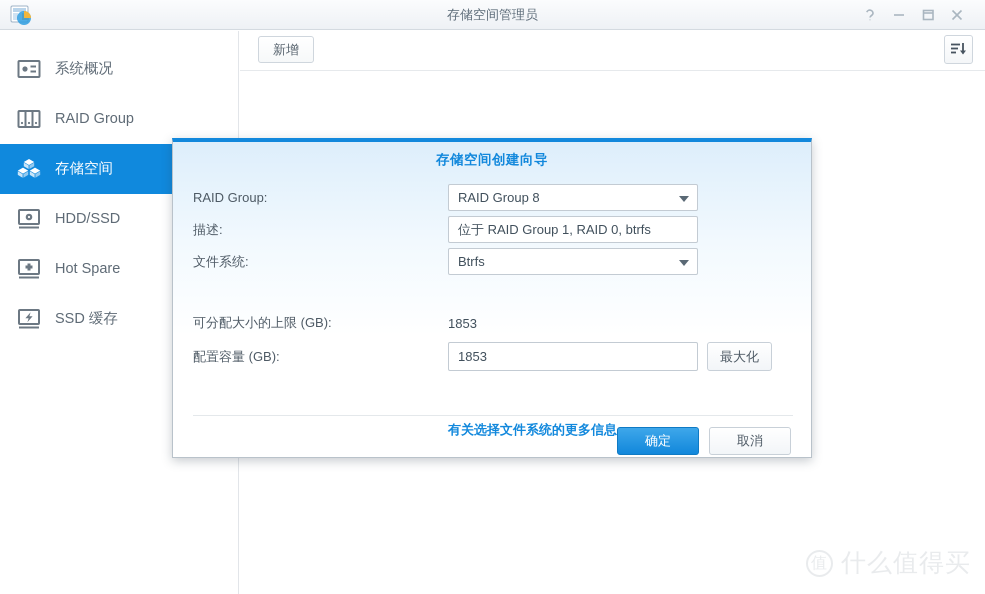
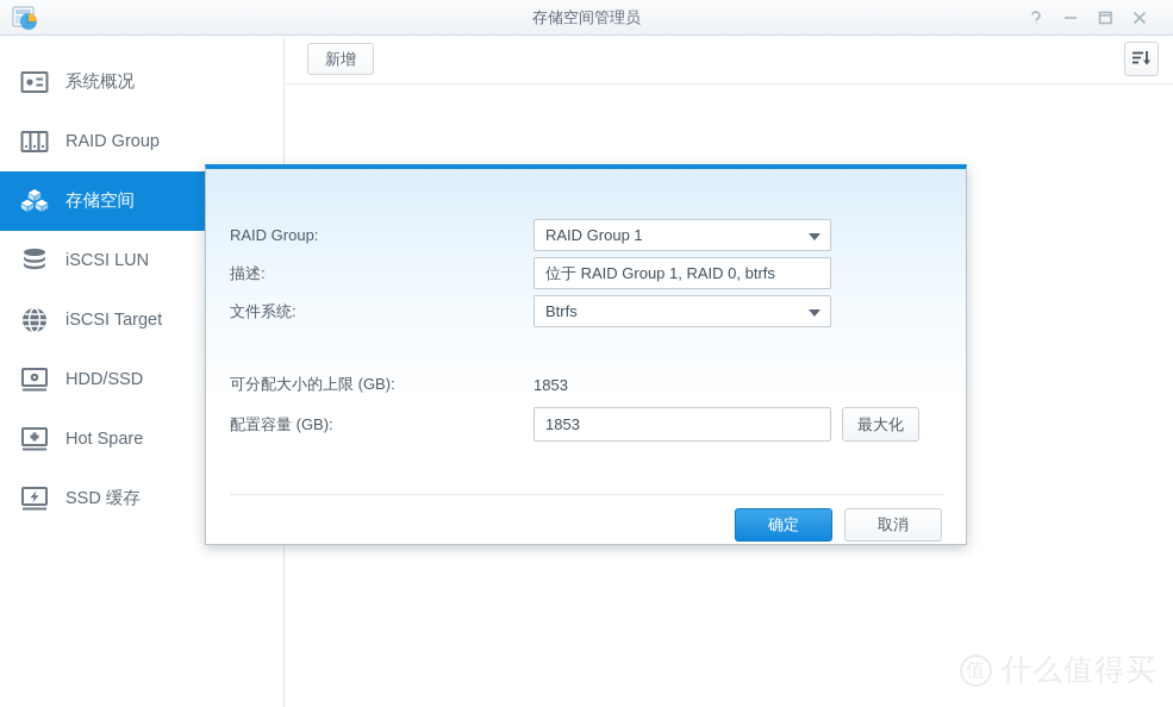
  存储空间管理员
  系统概况
  RAID Group
  存储空间
+ iSCSI LUN
+ iSCSI Target
  HDD/SSD
  Hot Spare
  SSD 缓存
  新增
- 存储空间创建向导
  RAID Group:
- RAID Group 8
+ RAID Group 1
  描述:
  位于 RAID Group 1, RAID 0, btrfs
  文件系统:
  Btrfs
- 有关选择文件系统的更多信息
  可分配大小的上限 (GB):
  1853
  配置容量 (GB):
  1853
  最大化
  确定
  取消
